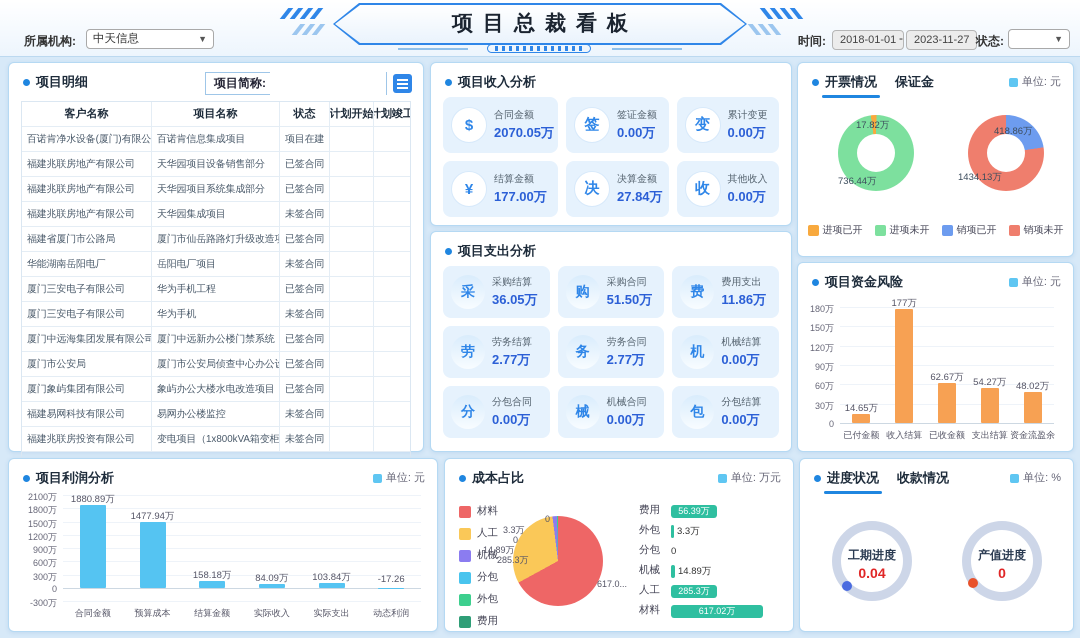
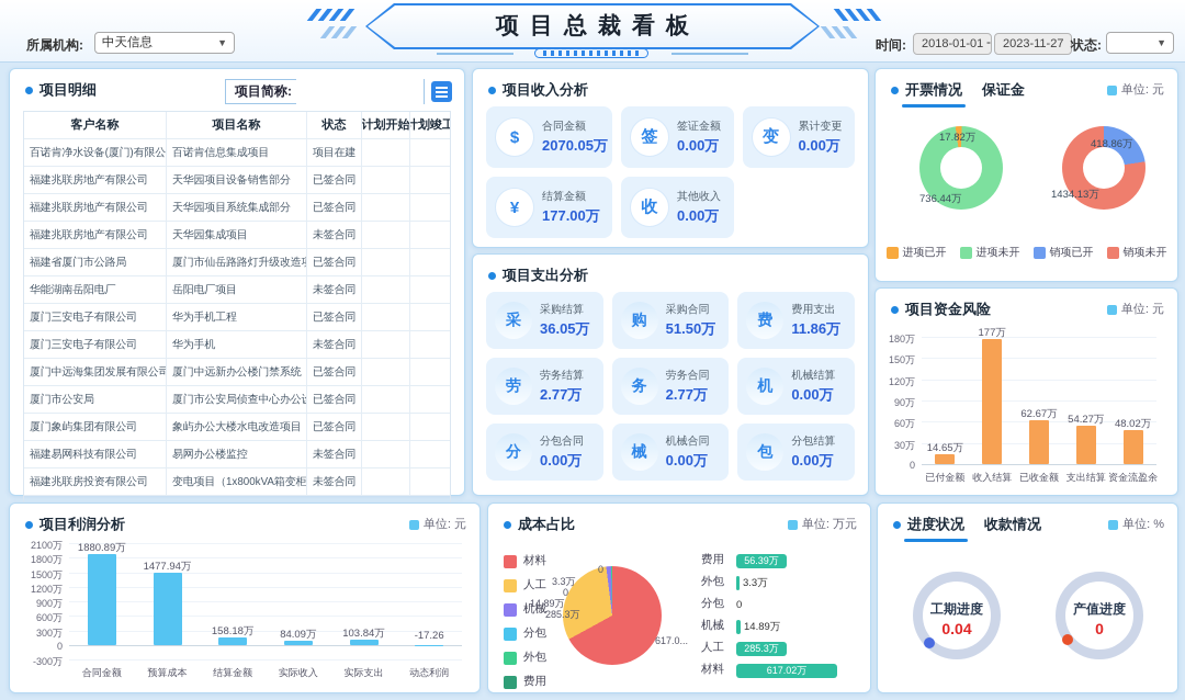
  所属机构:
  中天信息
  ▼
  项目总裁看板
  时间:
  2018-01-01
  -
  2023-11-27
  状态:
  ▼
  项目明细
  项目简称:
  客户名称
  项目名称
  状态
  计划开始
  计划竣工
  百诺肯净水设备(厦门)有限公
  百诺肯信息集成项目
  项目在建
  福建兆联房地产有限公司
  天华园项目设备销售部分
  已签合同
  福建兆联房地产有限公司
  天华园项目系统集成部分
  已签合同
  福建兆联房地产有限公司
  天华园集成项目
  未签合同
  福建省厦门市公路局
  厦门市仙岳路路灯升级改造项
  已签合同
  华能湖南岳阳电厂
  岳阳电厂项目
  未签合同
  厦门三安电子有限公司
  华为手机工程
  已签合同
  厦门三安电子有限公司
  华为手机
  未签合同
  厦门中远海集团发展有限公司
  厦门中远新办公楼门禁系统
  已签合同
  厦门市公安局
  厦门市公安局侦查中心办公设
  已签合同
  厦门象屿集团有限公司
  象屿办公大楼水电改造项目
  已签合同
  福建易网科技有限公司
  易网办公楼监控
  未签合同
  福建兆联房投资有限公司
  变电项目（1x800kVA箱变柜
  未签合同
  项目收入分析
  $
  合同金额
  2070.05万
  签
  签证金额
  0.00万
  变
  累计变更
  0.00万
  ¥
  结算金额
  177.00万
- 决
- 决算金额
- 27.84万
  收
  其他收入
  0.00万
  项目支出分析
  采
  采购结算
  36.05万
  购
  采购合同
  51.50万
  费
  费用支出
  11.86万
  劳
  劳务结算
  2.77万
  务
  劳务合同
  2.77万
  机
  机械结算
  0.00万
  分
  分包合同
  0.00万
  械
  机械合同
  0.00万
  包
  分包结算
  0.00万
  开票情况
  保证金
  单位: 元
  17.82万
  736.44万
  418.86万
  1434.13万
  进项已开
  进项未开
  销项已开
  销项未开
  项目资金风险
  单位: 元
  180万
  150万
  120万
  90万
  60万
  30万
  0
  14.65万
  已付金额
  177万
  收入结算
  62.67万
  已收金额
  54.27万
  支出结算
  48.02万
  资金流盈余
  项目利润分析
  单位: 元
  2100万
  1800万
  1500万
  1200万
  900万
  600万
  300万
  0
  -300万
  1880.89万
  合同金额
  1477.94万
  预算成本
  158.18万
  结算金额
  84.09万
  实际收入
  103.84万
  实际支出
  -17.26
  动态利润
  成本占比
  单位: 万元
  材料
  人工
  机械
  分包
  外包
  费用
  0
  3.3万
  0
  14.89万
  285.3万
  617.0...
  费用
  56.39万
  外包
  3.3万
  分包
  0
  机械
  14.89万
  人工
  285.3万
  材料
  617.02万
  进度状况
  收款情况
  单位: %
  工期进度
  0.04
  产值进度
  0
